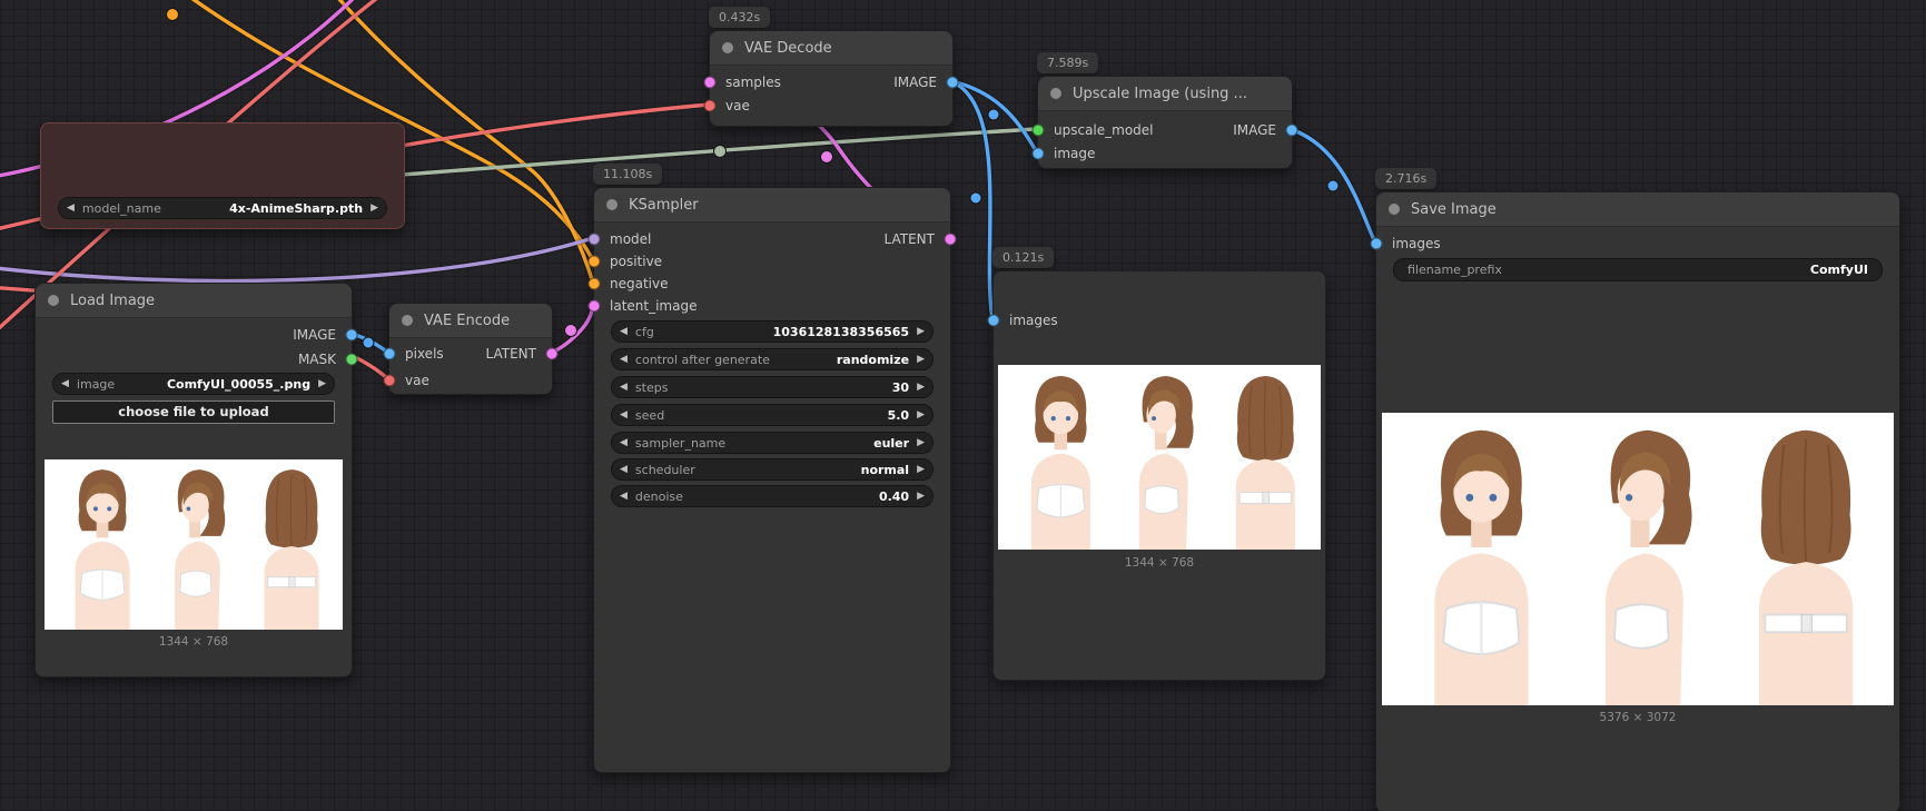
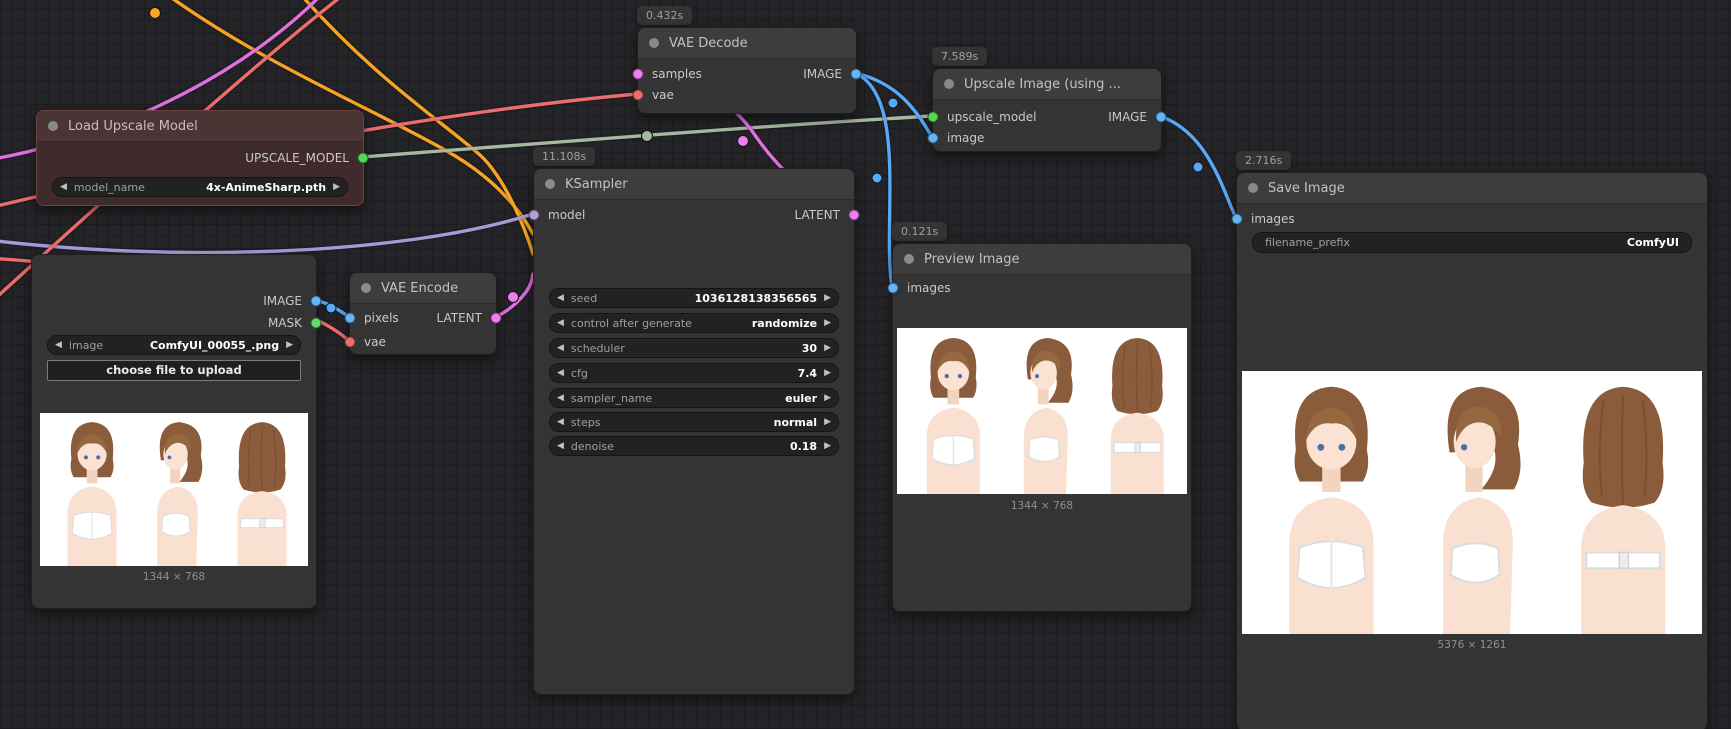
  11.108s
  0.432s
  7.589s
  0.121s
  2.716s
+ Load Upscale Model
+ UPSCALE_MODEL
  ◀
  model_name
  4x-AnimeSharp.pth
  ▶
- Load Image
  IMAGE
  MASK
  ◀
  image
  ComfyUI_00055_.png
  ▶
  choose file to upload
  1344 × 768
  VAE Encode
  pixels
  LATENT
  vae
  KSampler
  model
  LATENT
- positive
- negative
- latent_image
  ◀
- cfg
+ seed
  1036128138356565
  ▶
  ◀
  control after generate
  randomize
  ▶
  ◀
- steps
+ scheduler
  30
  ▶
  ◀
- seed
+ cfg
- 5.0
+ 7.4
  ▶
  ◀
  sampler_name
  euler
  ▶
  ◀
- scheduler
+ steps
  normal
  ▶
  ◀
  denoise
- 0.40
+ 0.18
  ▶
  VAE Decode
  samples
  IMAGE
  vae
  Upscale Image (using ...
  upscale_model
  IMAGE
  image
+ Preview Image
  images
  1344 × 768
  Save Image
  images
  filename_prefix
  ComfyUI
- 5376 × 3072
+ 5376 × 1261
